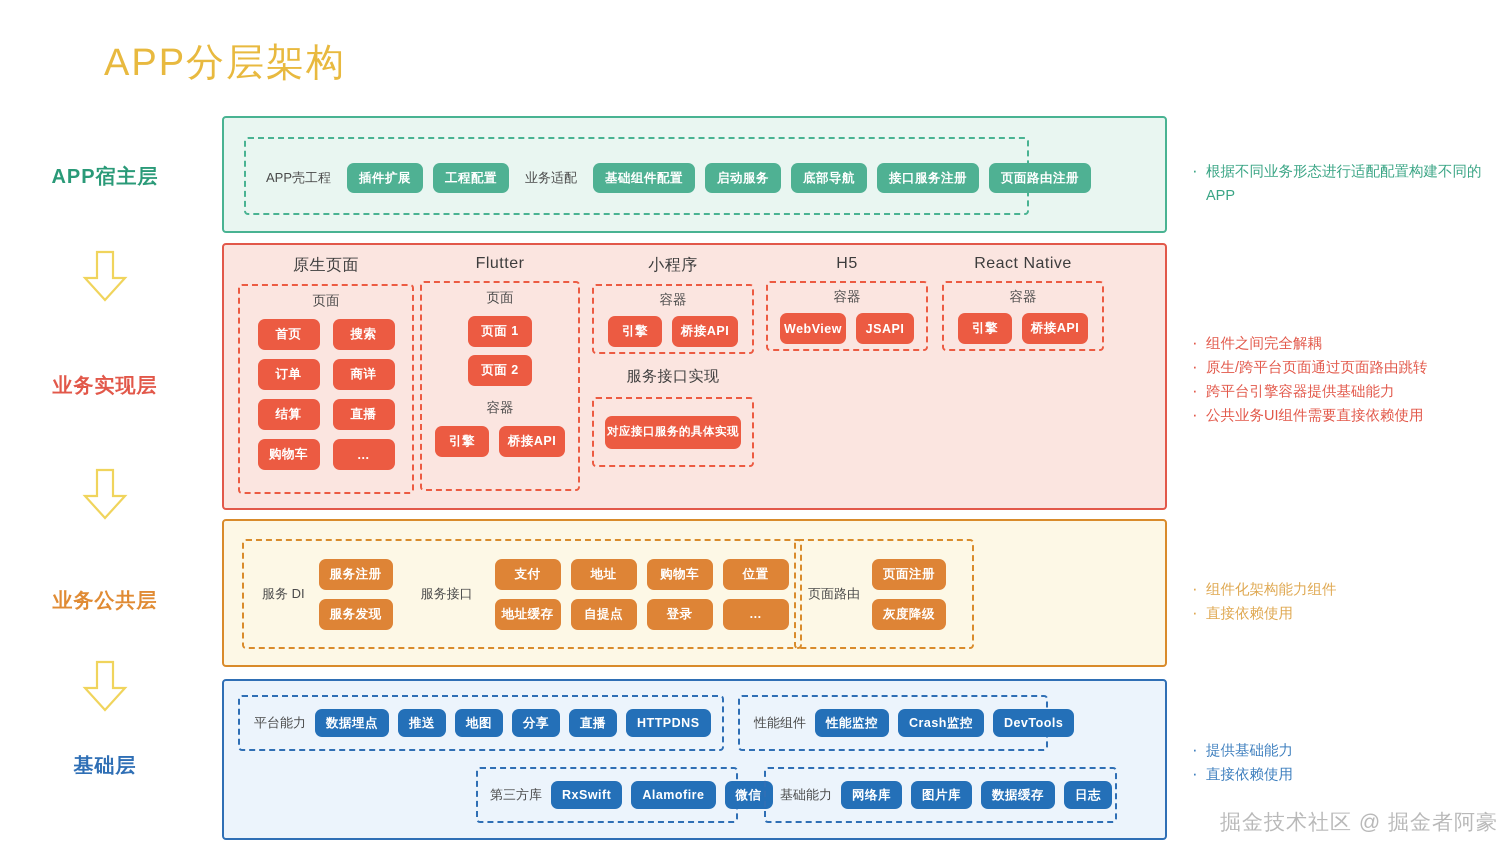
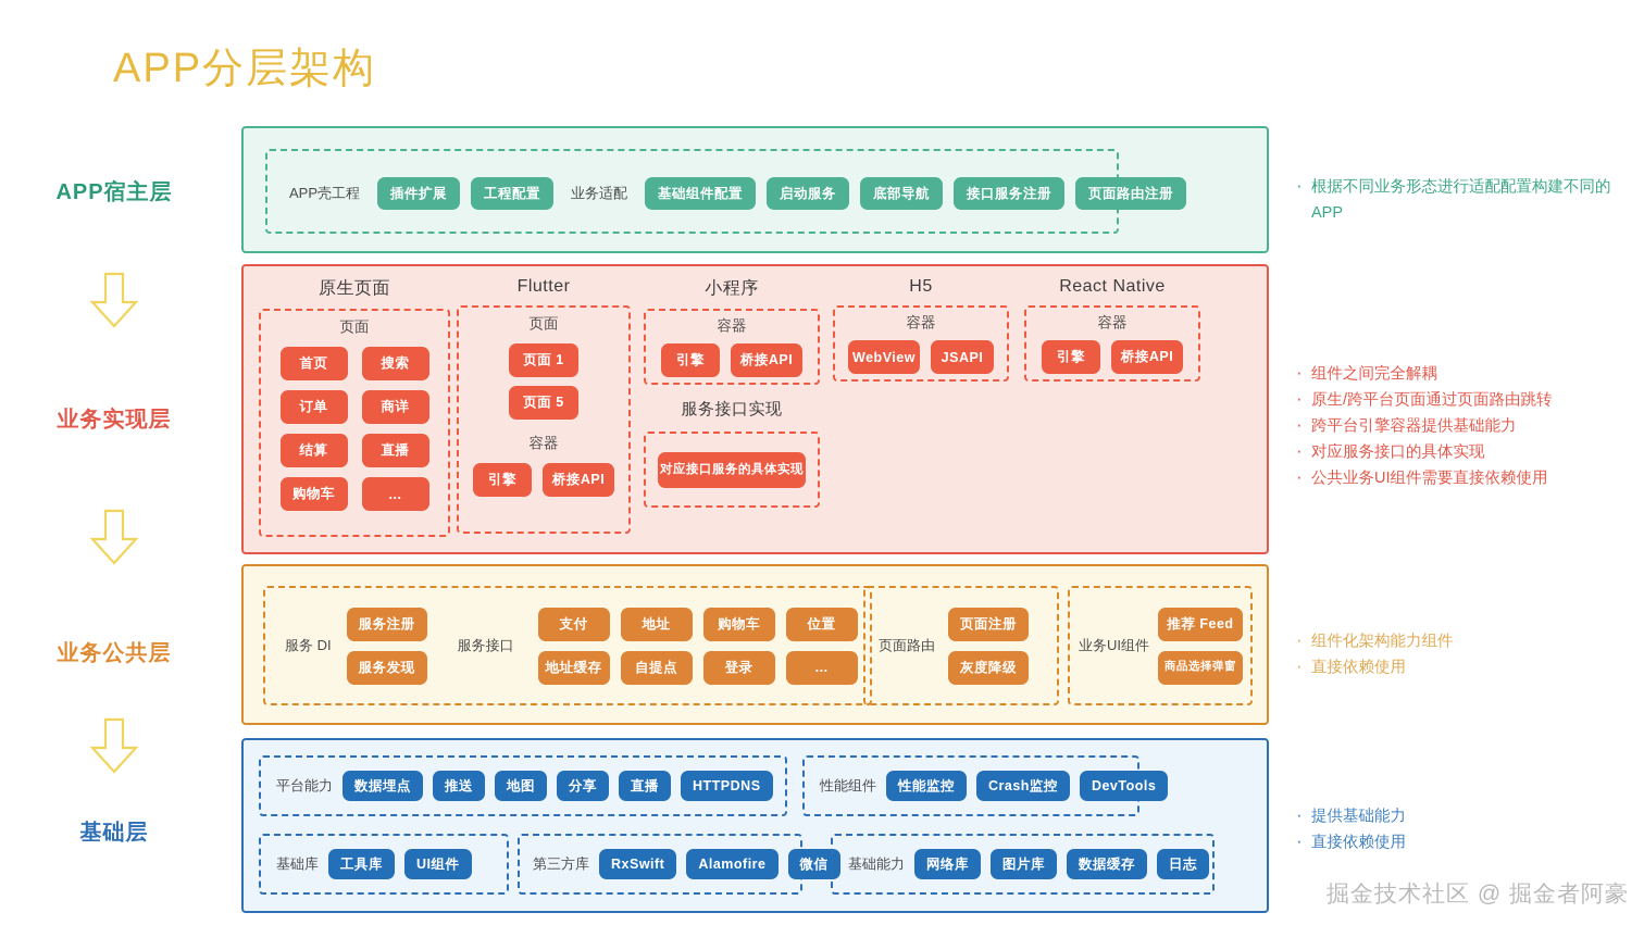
  APP分层架构
  APP宿主层
  业务实现层
  业务公共层
  基础层
  APP壳工程
  插件扩展
  工程配置
  业务适配
  基础组件配置
  启动服务
  底部导航
  接口服务注册
  页面路由注册
  原生页面
  页面
  首页
  搜索
  订单
  商详
  结算
  直播
  购物车
  ...
  Flutter
  页面
  页面 1
- 页面 2
+ 页面 5
  容器
  引擎
  桥接API
  小程序
  容器
  引擎
  桥接API
  服务接口实现
  对应接口服务的具体实现
  H5
  容器
  WebView
  JSAPI
  React Native
  容器
  引擎
  桥接API
  服务 DI
  服务注册
  服务发现
  服务接口
  支付
  地址
  购物车
  位置
  地址缓存
  自提点
  登录
  ...
  页面路由
  页面注册
  灰度降级
+ 业务UI组件
+ 推荐 Feed
+ 商品选择弹窗
  平台能力
  数据埋点
  推送
  地图
  分享
  直播
  HTTPDNS
  性能组件
  性能监控
  Crash监控
  DevTools
+ 基础库
+ 工具库
+ UI组件
  第三方库
  RxSwift
  Alamofire
  微信
  基础能力
  网络库
  图片库
  数据缓存
  日志
  根据不同业务形态进行适配配置构建不同的APP
  组件之间完全解耦
  原生/跨平台页面通过页面路由跳转
  跨平台引擎容器提供基础能力
+ 对应服务接口的具体实现
  公共业务UI组件需要直接依赖使用
  组件化架构能力组件
  直接依赖使用
  提供基础能力
  直接依赖使用
  掘金技术社区 @ 掘金者阿豪
